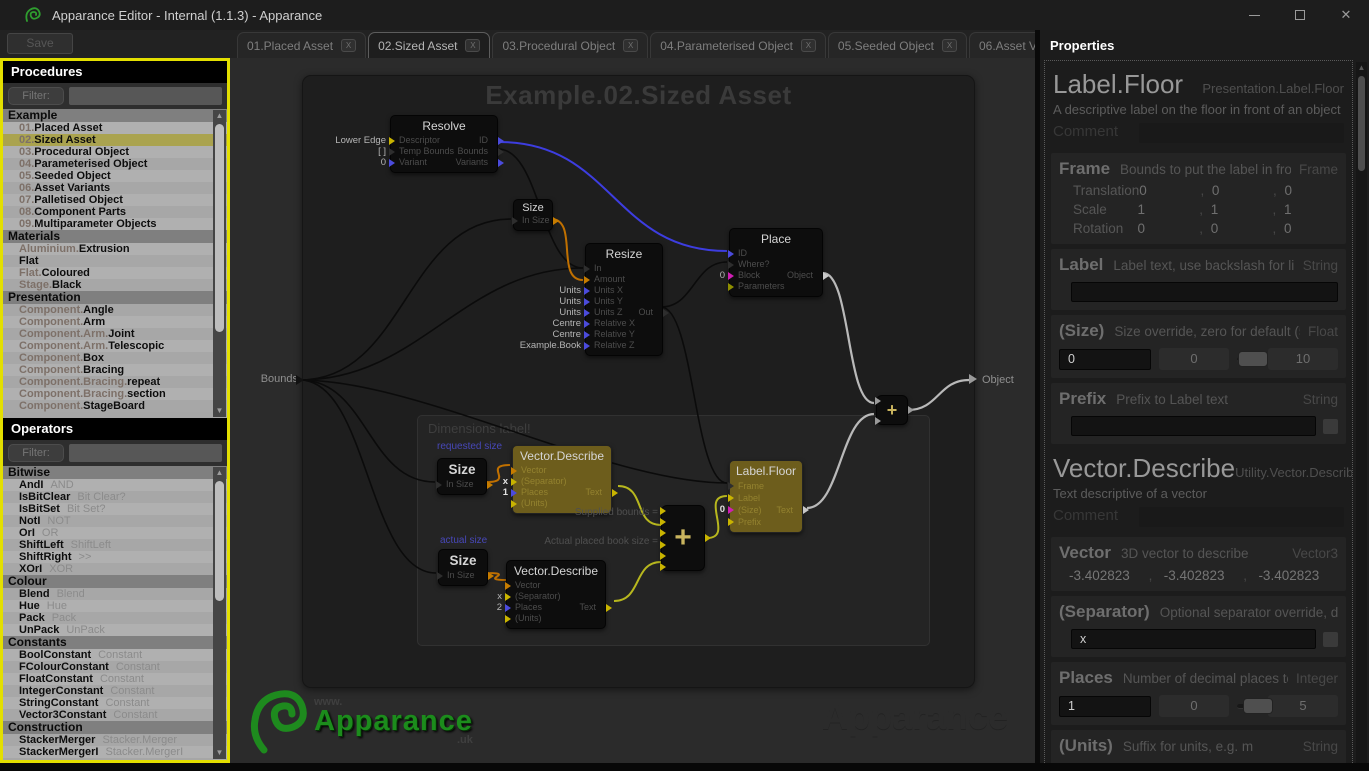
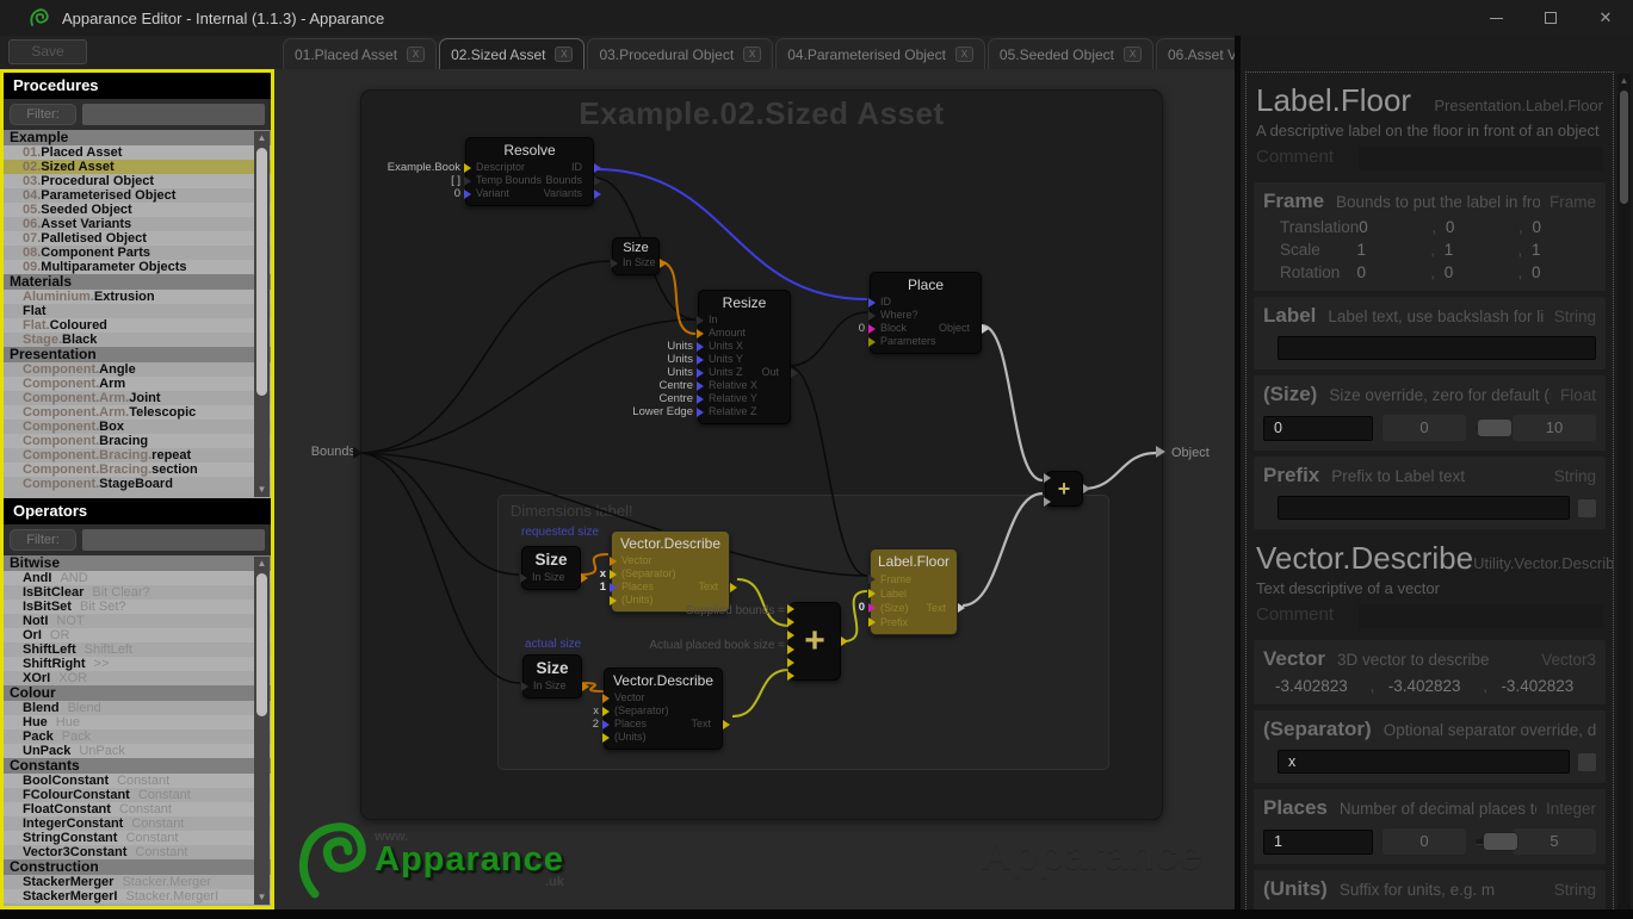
  Apparance Editor - Internal (1.1.3) - Apparance
  ✕
  Save
  01.Placed Asset
  X
  02.Sized Asset
  X
  03.Procedural Object
  X
  04.Parameterised Object
  X
  05.Seeded Object
  X
  Procedures
  Filter:
  Example
  01.Placed Asset
  02.Sized Asset
  03.Procedural Object
  04.Parameterised Object
  05.Seeded Object
  06.Asset Variants
  07.Palletised Object
  08.Component Parts
  09.Multiparameter Objects
  Materials
  Aluminium.Extrusion
  Flat
  Flat.Coloured
  Stage.Black
  Presentation
  Component.Angle
  Component.Arm
  Component.Arm.Joint
  Component.Arm.Telescopic
  Component.Box
  Component.Bracing
  Component.Bracing.repeat
  Component.Bracing.section
  Component.StageBoard
  ▲
  ▼
  Operators
  Filter:
  Bitwise
  AndI AND
  IsBitClear Bit Clear?
  IsBitSet Bit Set?
  NotI NOT
  OrI OR
  ShiftLeft ShiftLeft
  ShiftRight >>
  XOrI XOR
  Colour
  Blend Blend
  Hue Hue
  Pack Pack
  UnPack UnPack
  Constants
  BoolConstant Constant
  FColourConstant Constant
  FloatConstant Constant
  IntegerConstant Constant
  StringConstant Constant
  Vector3Constant Constant
  Construction
  StackerMerger Stacker.Merger
  StackerMergerI Stacker.MergerI
  ▲
  ▼
  Example.02.Sized Asset
  Bounds
  Object
  Dimensions lbel!
  Resolve
  Descriptor
- Lower Edge
+ Example.Book
  ID
  Temp Bounds
  [ ]
  Bounds
  Variant
  0
  Variants
  Size
  In Size
  Resize
  In
  Amount
  Units X
  Units
  Units Y
  Units
  Units Z
  Units
  Out
  Relative X
  Centre
  Relative Y
  Centre
  Relative Z
- Example.Book
+ Lower Edge
  Place
  ID
  Where?
  Block
  0
  Object
  Parameters
  Size
  In Size
  Vector.Describe
  Vector
  (Separator)
  x
  Places
  1
  Text
  (Units)
  Size
  In Size
  Vector.Describe
  Vector
  (Separator)
  x
  Places
  2
  Text
  (Units)
  +
  Label.Floor
  Frame
  Label
  (Size)
  0
  Text
  Prefix
  +
  requested size
  actual size
  Supplied bounds =
  Actual placed book size =
  Apparance
- Properties
  Label.Floor
  Presentation.Label.Floor
  A descriptive label on the floor in front of an object
  Comment
  Frame
  Bounds to put the label in fro
  Frame
  Translation
  0
  ,
  0
  ,
  0
  Scale
  1
  ,
  1
  ,
  1
  Rotation
  0
  ,
  0
  ,
  0
  Label
  Label text, use backslash for li
  String
  (Size)
  Size override, zero for default (
  Float
  0
  0
  10
  Prefix
  Prefix to Label text
  String
  Vector.Describe
  Utility.Vector.Describ
  Text descriptive of a vector
  Comment
  Vector
  3D vector to describe
  Vector3
  -3.402823
  ,
  -3.402823
  ,
  -3.402823
  (Separator)
  Optional separator override, d
  x
  Places
  Number of decimal places t
  Integer
  1
  0
  5
  (Units)
  Suffix for units, e.g. m
  String
  ▲
